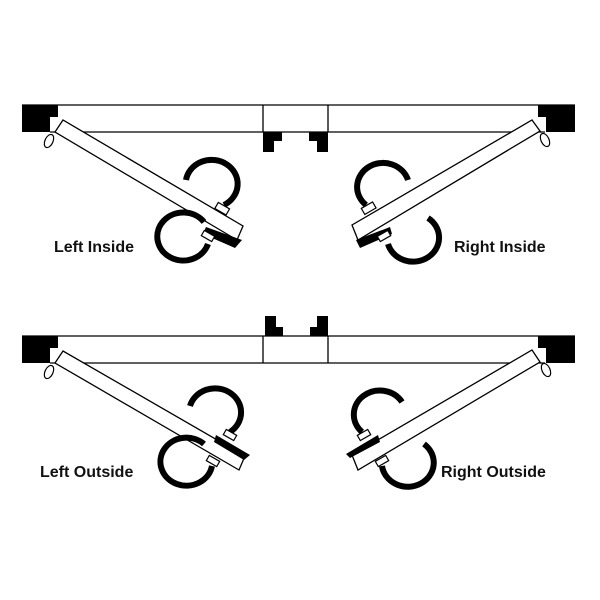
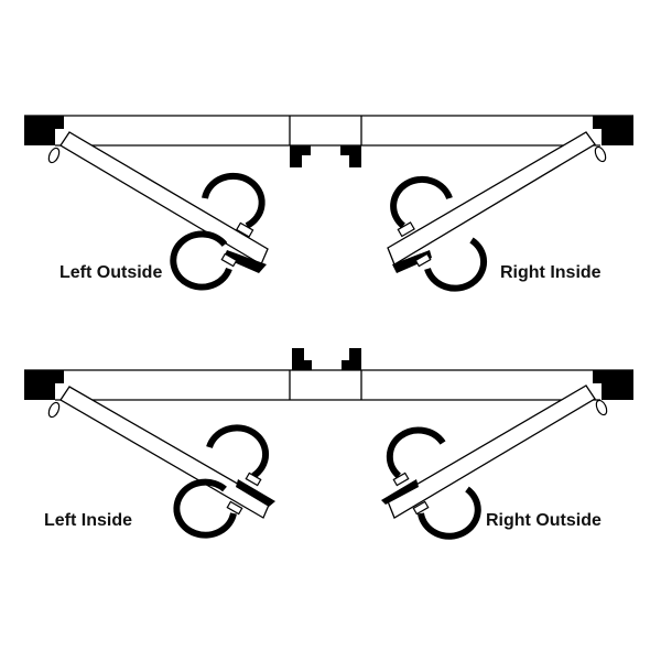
- Left Inside
+ Left Outside
  Right Inside
- Left Outside
+ Left Inside
  Right Outside
